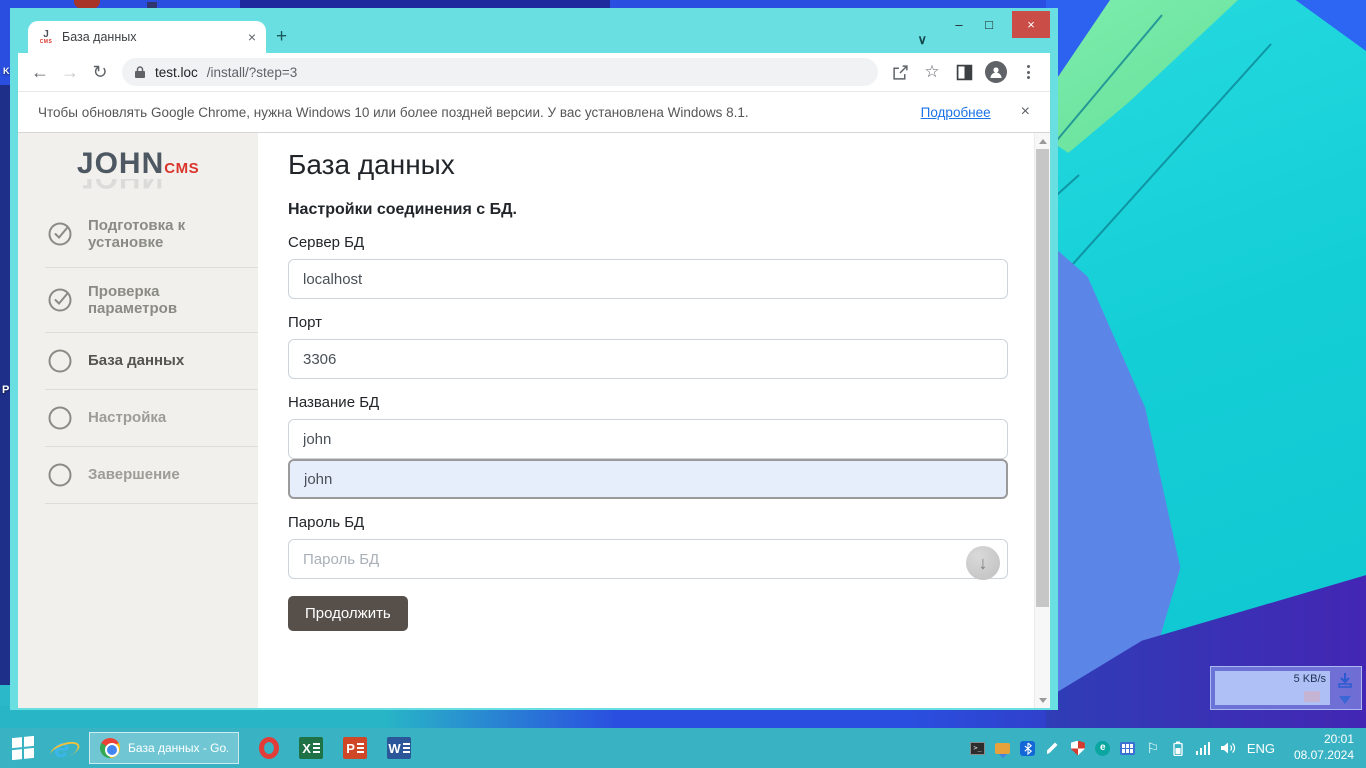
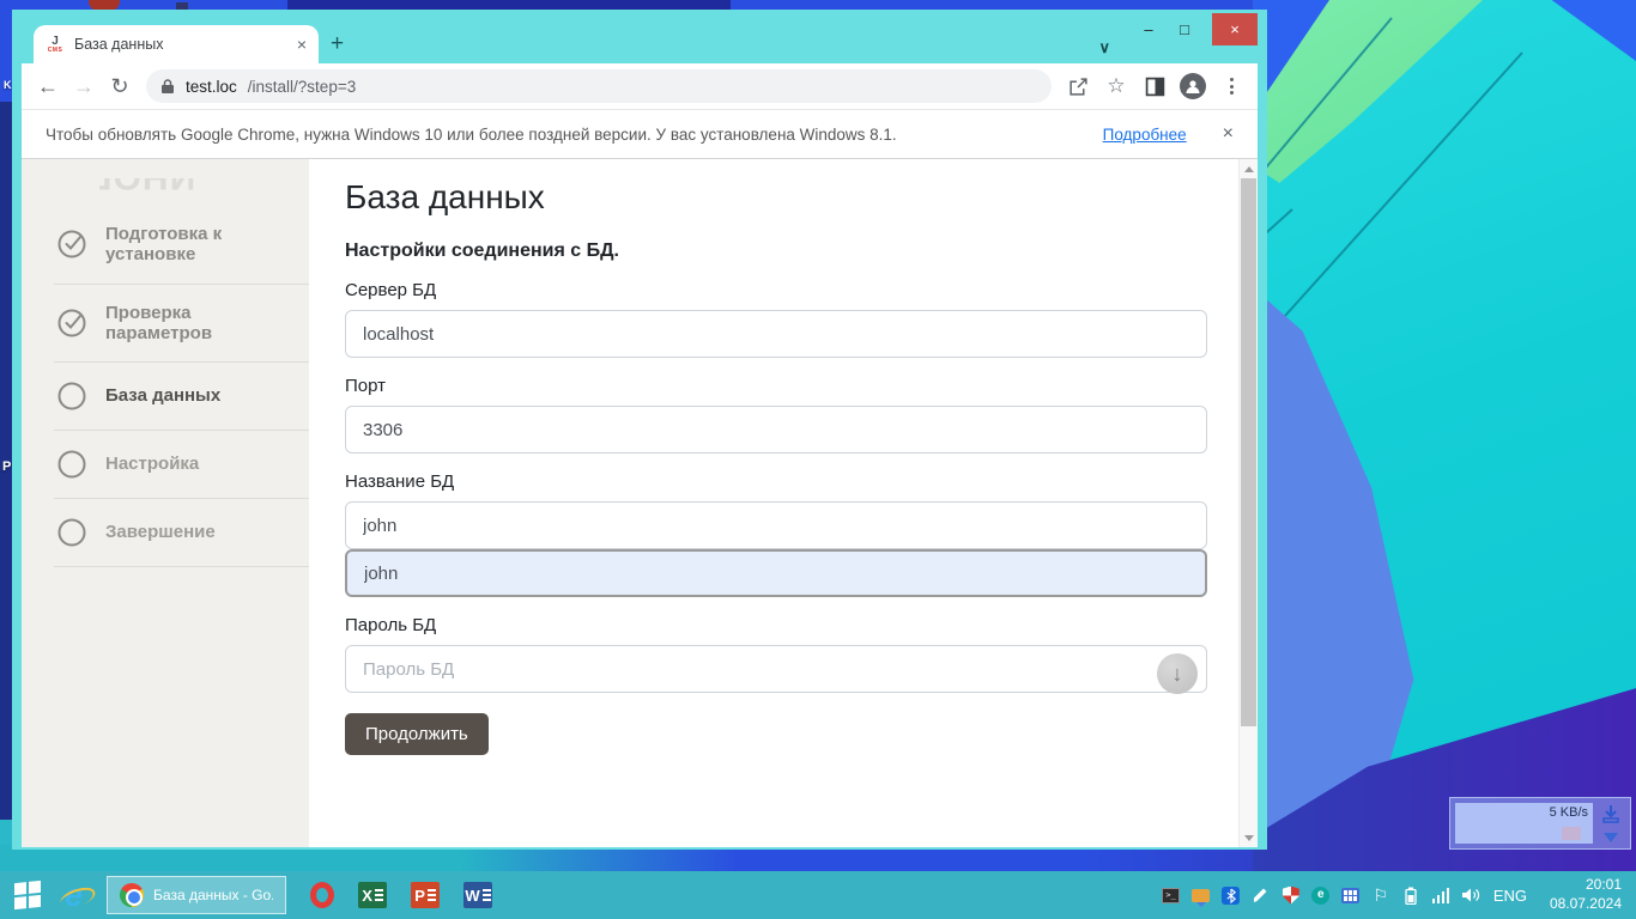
  K
  P
  J
  База данных
  ×
  +
  ∨
  –
  □
  ×
  ←
  →
  ↻
  test.loc
  /install/?step=3
  ☆
  Чтобы обновлять Google Chrome, нужна Windows 10 или более поздней версии. У вас установлена Windows 8.1.
  Подробнее
  ×
- JOHNCMS
  Подготовка к установке
  Проверка параметров
  База данных
  Настройка
  Завершение
  База данных
  Настройки соединения с БД.
  Сервер БД
  localhost
  Порт
  3306
  Название БД
  john
  john
  Пароль БД
  Пароль БД
  ↓
  Продолжить
  5 KB/s
  e
  База данных - Go.
  X
  P
  W
  >_
  e
  ⚐
  ENG
  20:01
  08.07.2024
